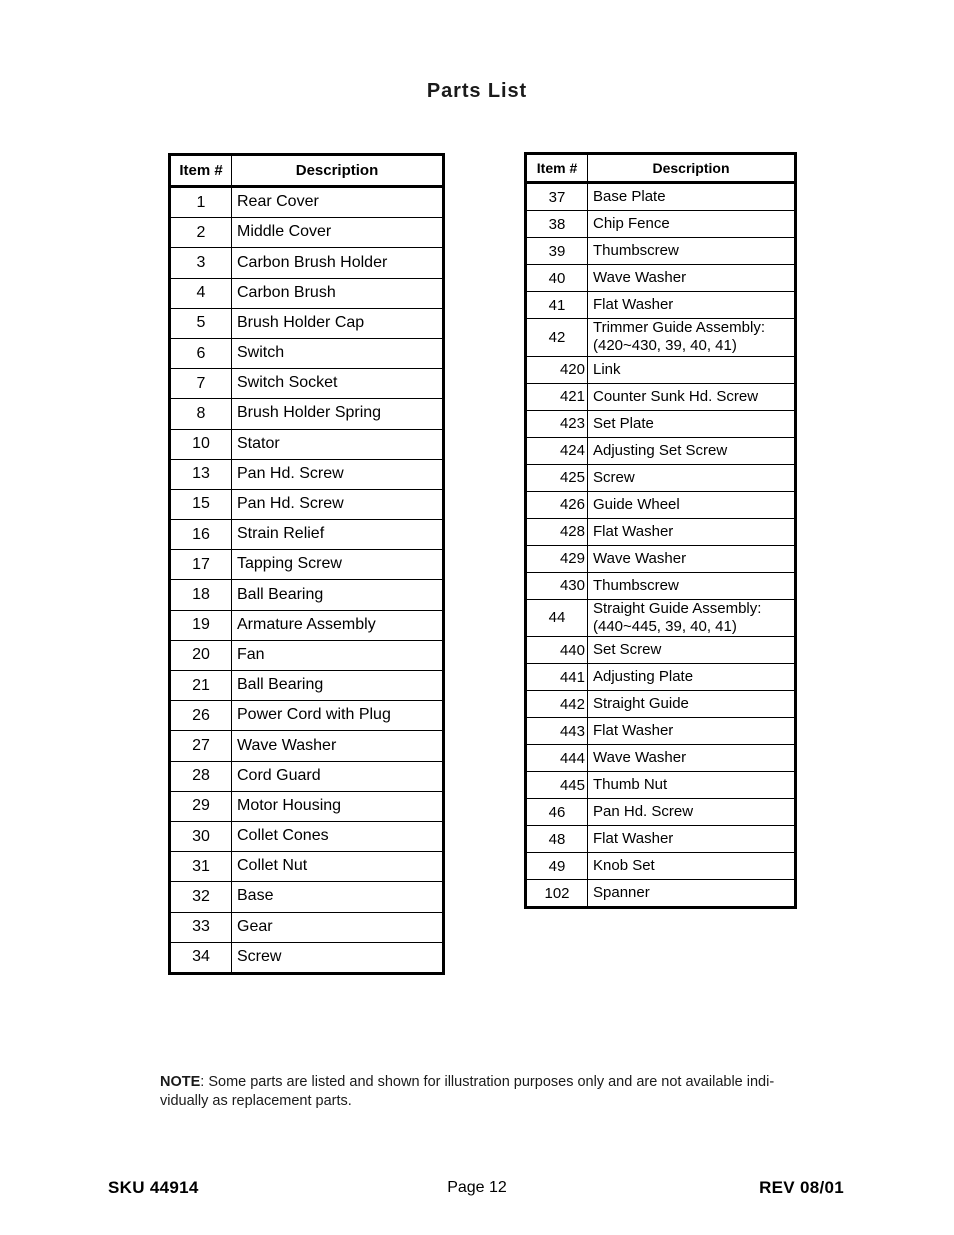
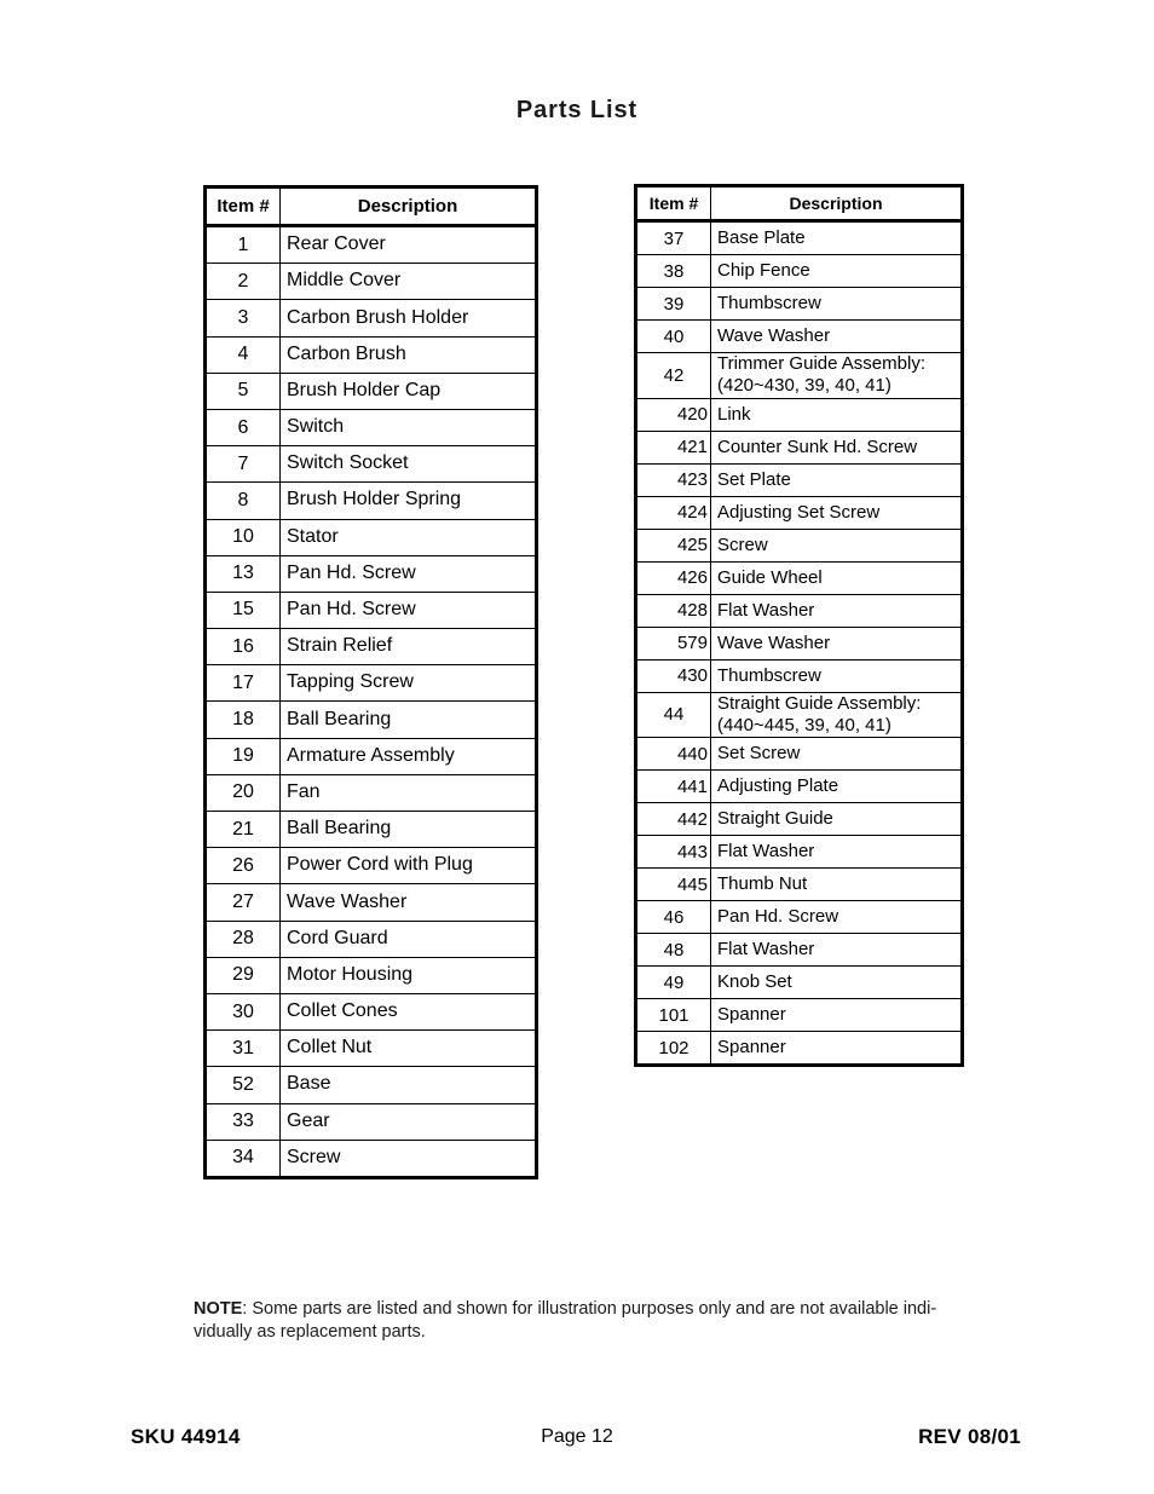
  Parts List
  Item #	Description
  1	Rear Cover
  2	Middle Cover
  3	Carbon Brush Holder
  4	Carbon Brush
  5	Brush Holder Cap
  6	Switch
  7	Switch Socket
  8	Brush Holder Spring
  10	Stator
  13	Pan Hd. Screw
  15	Pan Hd. Screw
  16	Strain Relief
  17	Tapping Screw
  18	Ball Bearing
  19	Armature Assembly
  20	Fan
  21	Ball Bearing
  26	Power Cord with Plug
  27	Wave Washer
  28	Cord Guard
  29	Motor Housing
  30	Collet Cones
  31	Collet Nut
- 32	Base
+ 52	Base
  33	Gear
  34	Screw
  Item #	Description
  37	Base Plate
  38	Chip Fence
  39	Thumbscrew
  40	Wave Washer
- 41	Flat Washer
  42	Trimmer Guide Assembly: (420~430, 39, 40, 41)
  420	Link
  421	Counter Sunk Hd. Screw
  423	Set Plate
  424	Adjusting Set Screw
  425	Screw
  426	Guide Wheel
  428	Flat Washer
- 429	Wave Washer
+ 579	Wave Washer
  430	Thumbscrew
  44	Straight Guide Assembly: (440~445, 39, 40, 41)
  440	Set Screw
  441	Adjusting Plate
  442	Straight Guide
  443	Flat Washer
- 444	Wave Washer
  445	Thumb Nut
  46	Pan Hd. Screw
  48	Flat Washer
  49	Knob Set
+ 101	Spanner
  102	Spanner
  NOTE: Some parts are listed and shown for illustration purposes only and are not available indi-vidually as replacement parts.
  SKU 44914
  Page 12
  REV 08/01
